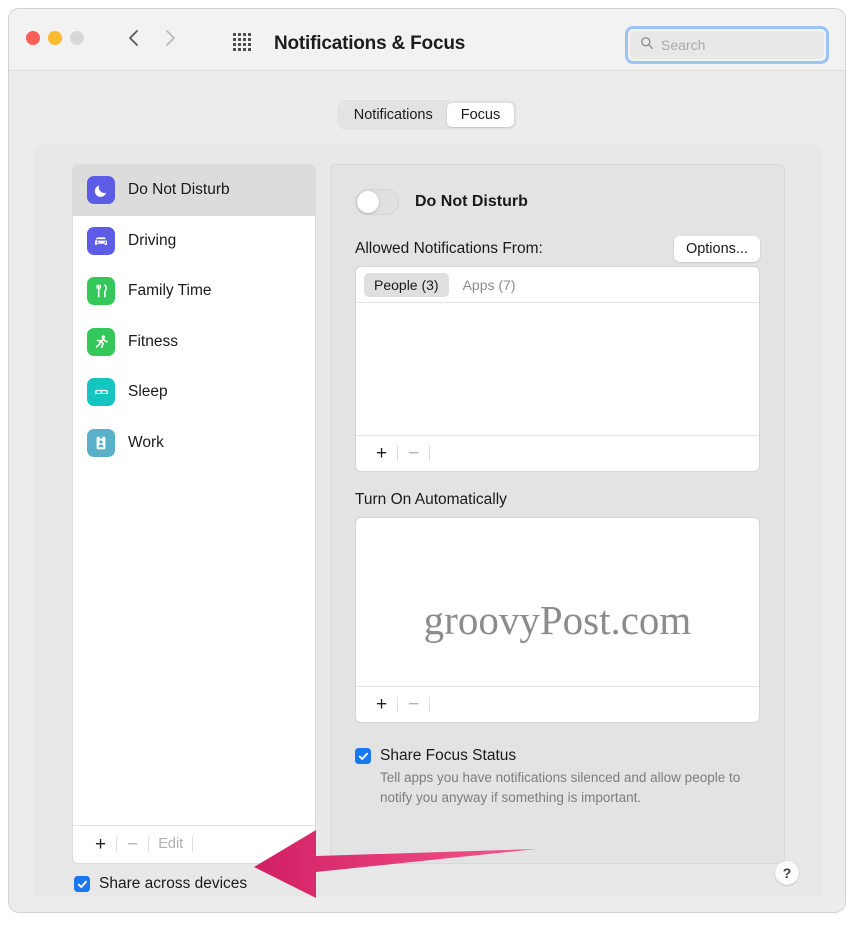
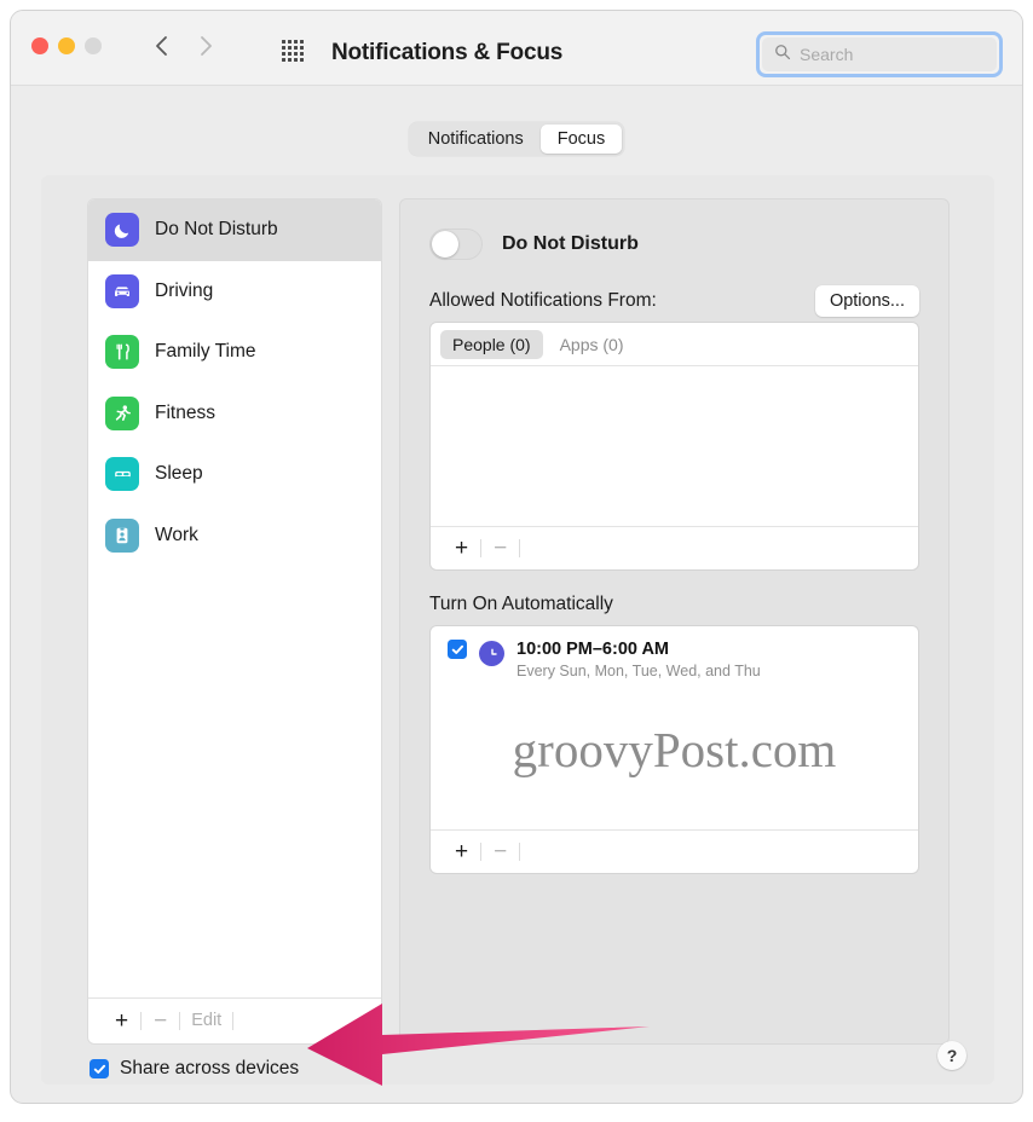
  Notifications & Focus
  Search
  Notifications
  Focus
  Do Not Disturb
  Driving
  Family Time
  Fitness
  Sleep
  Work
  +
  −
  Edit
  Share across devices
  Do Not Disturb
  Allowed Notifications From:
  Options...
- People (3)
+ People (0)
- Apps (7)
+ Apps (0)
  +
  −
  Turn On Automatically
+ 10:00 PM–6:00 AM
+ Every Sun, Mon, Tue, Wed, and Thu
  groovyPost.com
  +
  −
- Share Focus Status
- Tell apps you have notifications silenced and allow people to notify you anyway if something is important.
  ?
